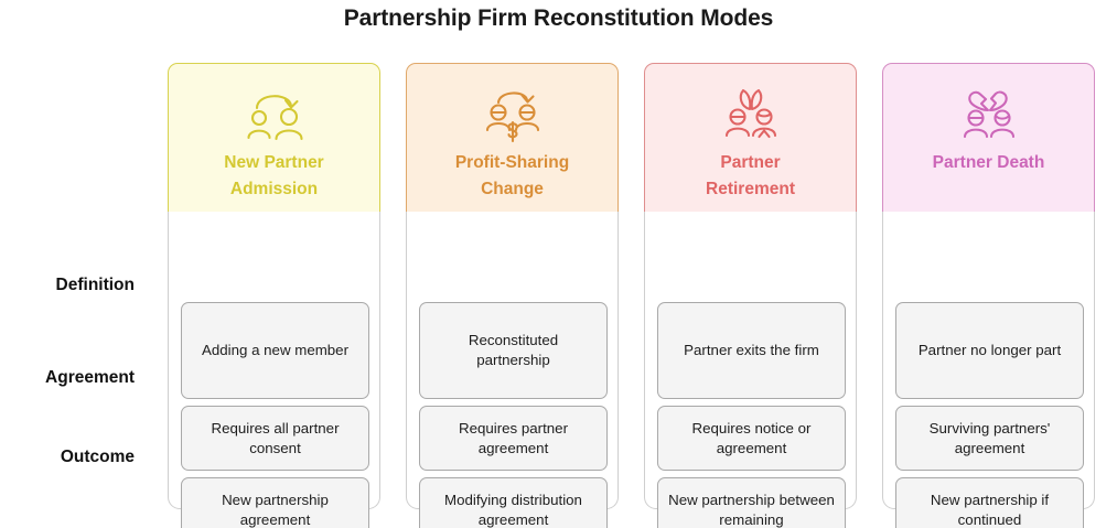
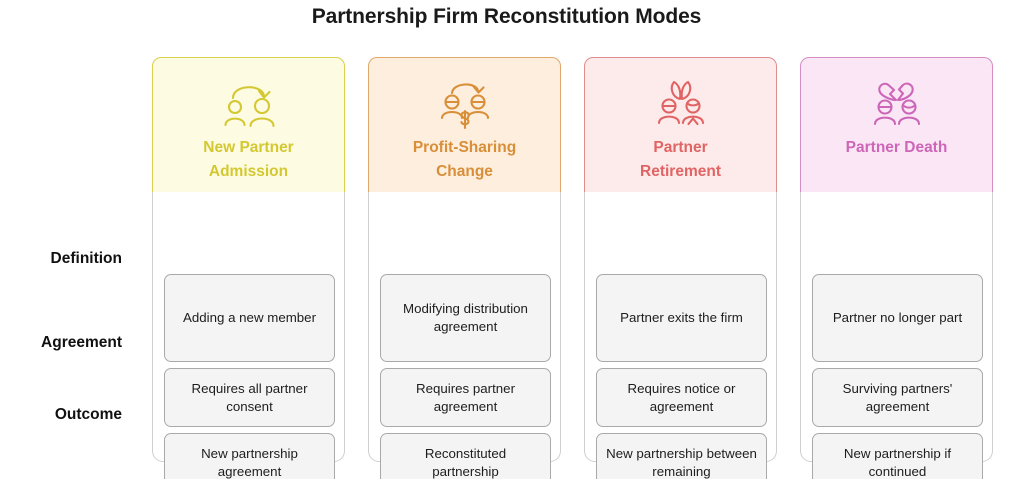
  Partnership Firm Reconstitution Modes
  Definition
  Agreement
  Outcome
  New Partner
  Admission
  Adding a new member
  Requires all partner consent
  New partnership agreement
  Profit-Sharing
  Change
- Reconstituted partnership
+ Modifying distribution agreement
  Requires partner agreement
- Modifying distribution agreement
+ Reconstituted partnership
  Partner
  Retirement
  Partner exits the firm
  Requires notice or agreement
  New partnership between remaining
  Partner Death
  Partner no longer part
  Surviving partners' agreement
  New partnership if continued
